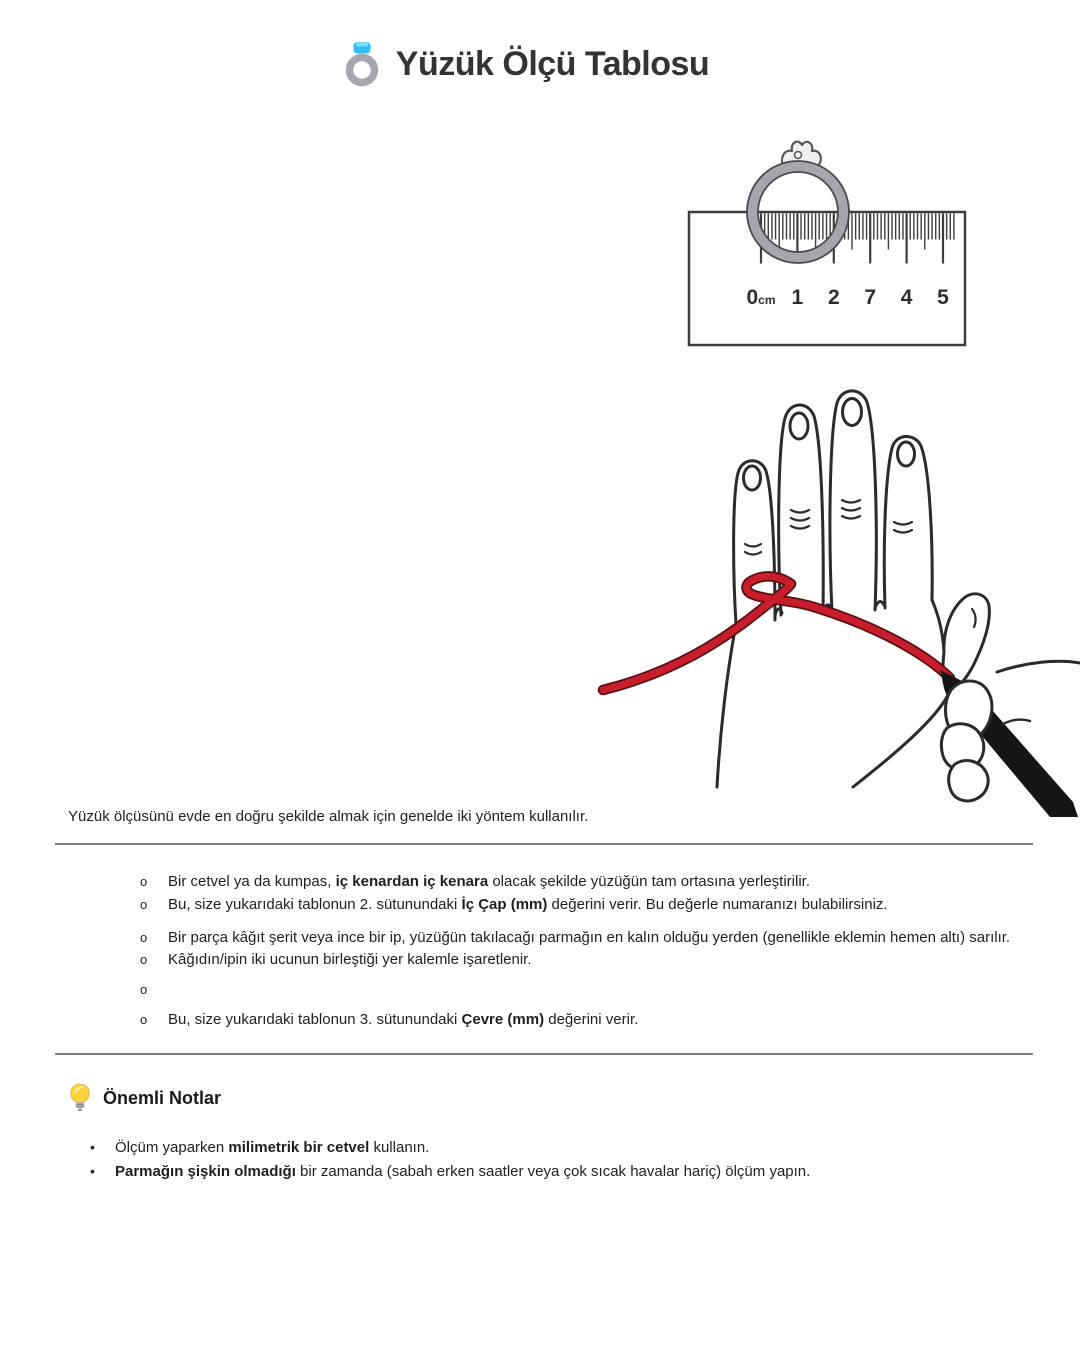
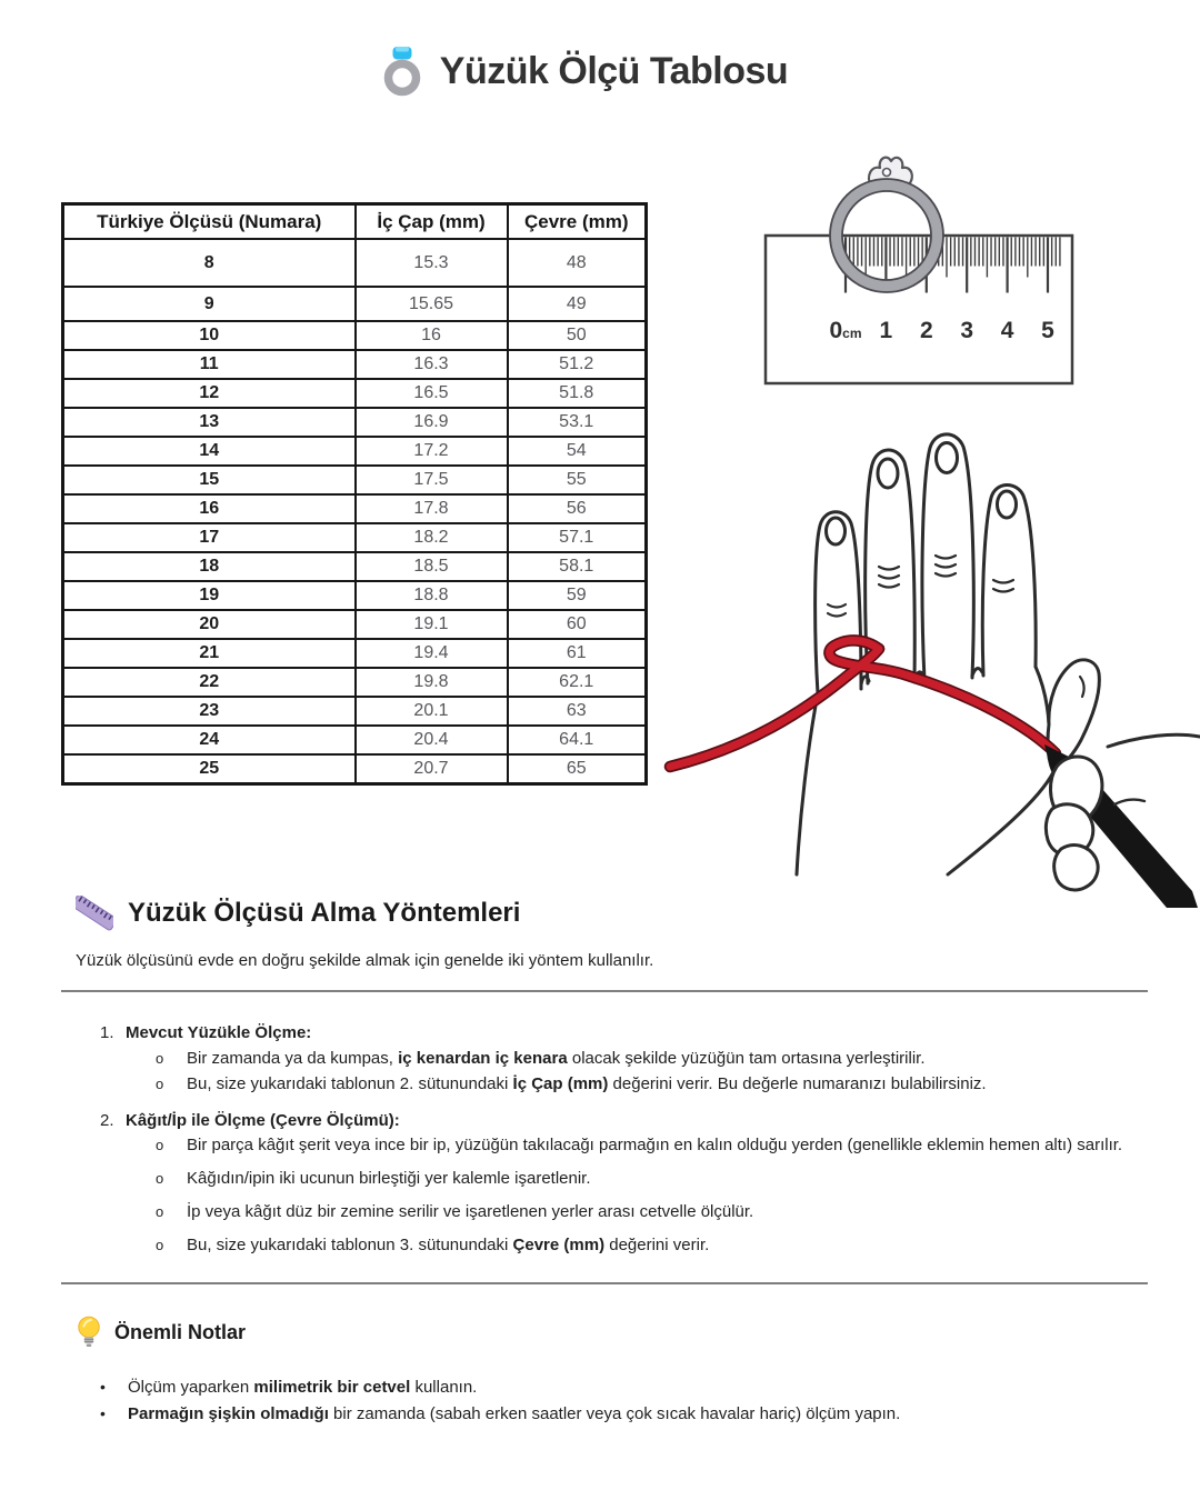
  Yüzük Ölçü Tablosu
+ Türkiye Ölçüsü (Numara)	İç Çap (mm)	Çevre (mm)
+ 8	15.3	48
+ 9	15.65	49
+ 10	16	50
+ 11	16.3	51.2
+ 12	16.5	51.8
+ 13	16.9	53.1
+ 14	17.2	54
+ 15	17.5	55
+ 16	17.8	56
+ 17	18.2	57.1
+ 18	18.5	58.1
+ 19	18.8	59
+ 20	19.1	60
+ 21	19.4	61
+ 22	19.8	62.1
+ 23	20.1	63
+ 24	20.4	64.1
+ 25	20.7	65
  0cm
  1
  2
- 7
+ 3
  4
  5
+ Yüzük Ölçüsü Alma Yöntemleri
  Yüzük ölçüsünü evde en doğru şekilde almak için genelde iki yöntem kullanılır.
+ 1. Mevcut Yüzükle Ölçme:
  o
- Bir cetvel ya da kumpas, iç kenardan iç kenara olacak şekilde yüzüğün tam ortasına yerleştirilir.
+ Bir zamanda ya da kumpas, iç kenardan iç kenara olacak şekilde yüzüğün tam ortasına yerleştirilir.
  o
  Bu, size yukarıdaki tablonun 2. sütunundaki İç Çap (mm) değerini verir. Bu değerle numaranızı bulabilirsiniz.
+ 2. Kâğıt/İp ile Ölçme (Çevre Ölçümü):
  o
  Bir parça kâğıt şerit veya ince bir ip, yüzüğün takılacağı parmağın en kalın olduğu yerden (genellikle eklemin hemen altı) sarılır.
  o
  Kâğıdın/ipin iki ucunun birleştiği yer kalemle işaretlenir.
  o
+ İp veya kâğıt düz bir zemine serilir ve işaretlenen yerler arası cetvelle ölçülür.
  o
  Bu, size yukarıdaki tablonun 3. sütunundaki Çevre (mm) değerini verir.
  Önemli Notlar
  •
  Ölçüm yaparken milimetrik bir cetvel kullanın.
  •
  Parmağın şişkin olmadığı bir zamanda (sabah erken saatler veya çok sıcak havalar hariç) ölçüm yapın.
